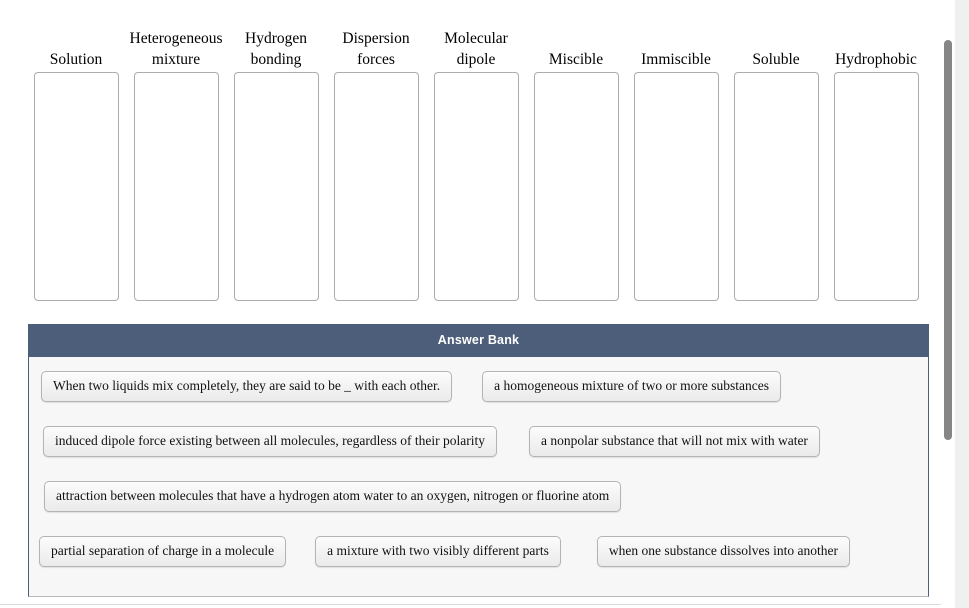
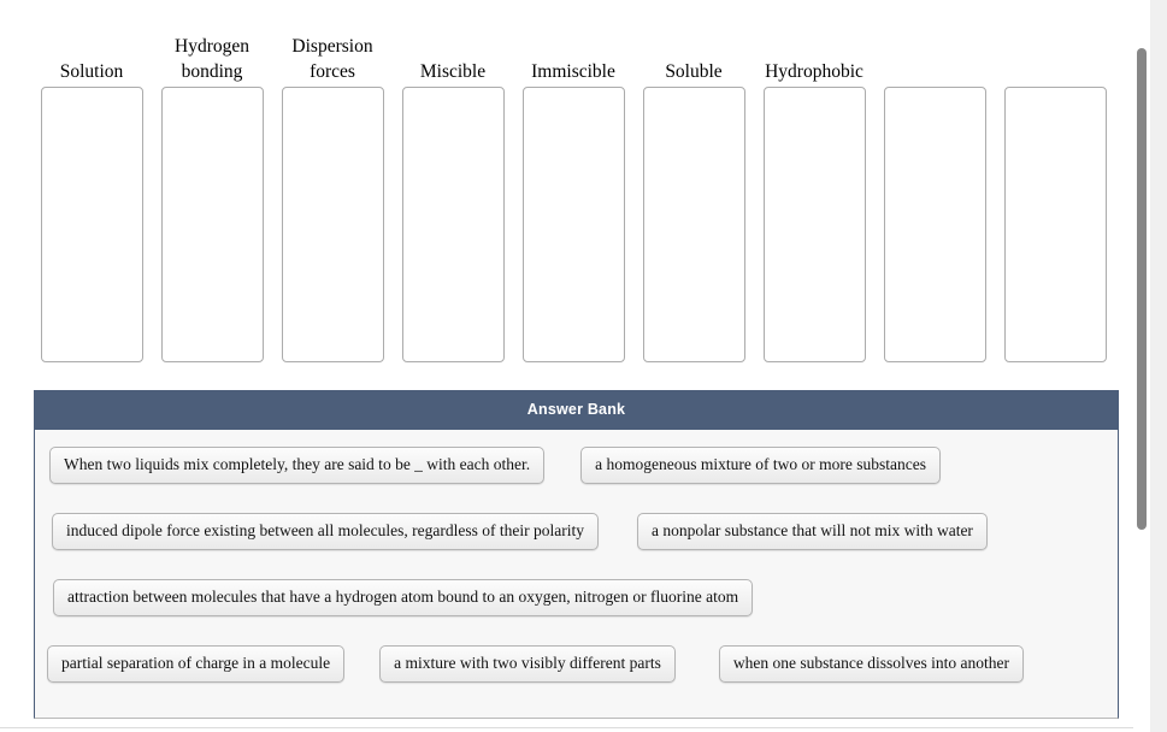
  Solution
- Heterogeneous mixture
  Hydrogen bonding
  Dispersion forces
- Molecular dipole
  Miscible
  Immiscible
  Soluble
  Hydrophobic
  Answer Bank
  When two liquids mix completely, they are said to be _ with each other.
  a homogeneous mixture of two or more substances
  induced dipole force existing between all molecules, regardless of their polarity
  a nonpolar substance that will not mix with water
- attraction between molecules that have a hydrogen atom water to an oxygen, nitrogen or fluorine atom
+ attraction between molecules that have a hydrogen atom bound to an oxygen, nitrogen or fluorine atom
  partial separation of charge in a molecule
  a mixture with two visibly different parts
  when one substance dissolves into another
